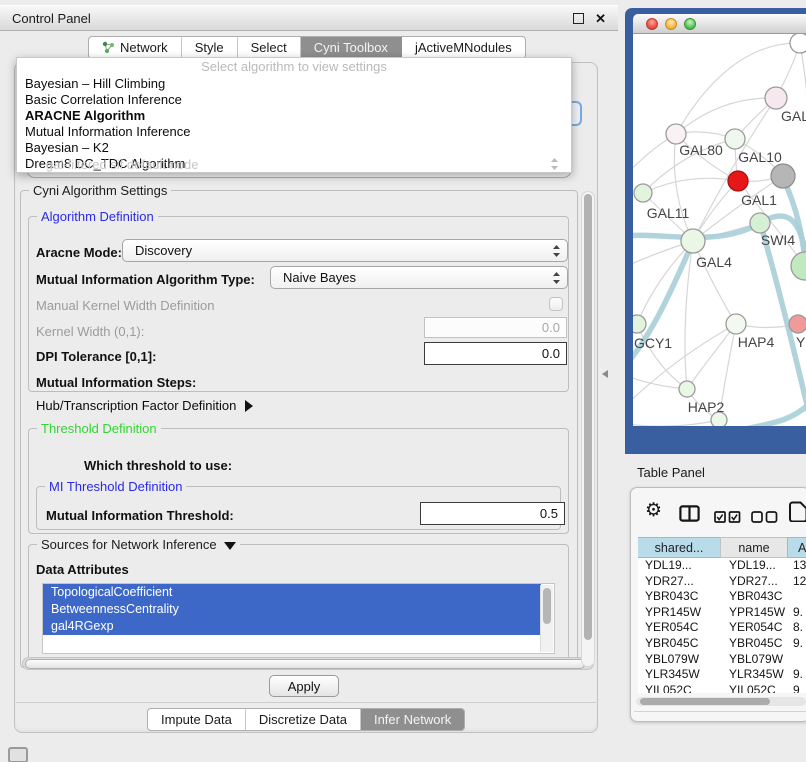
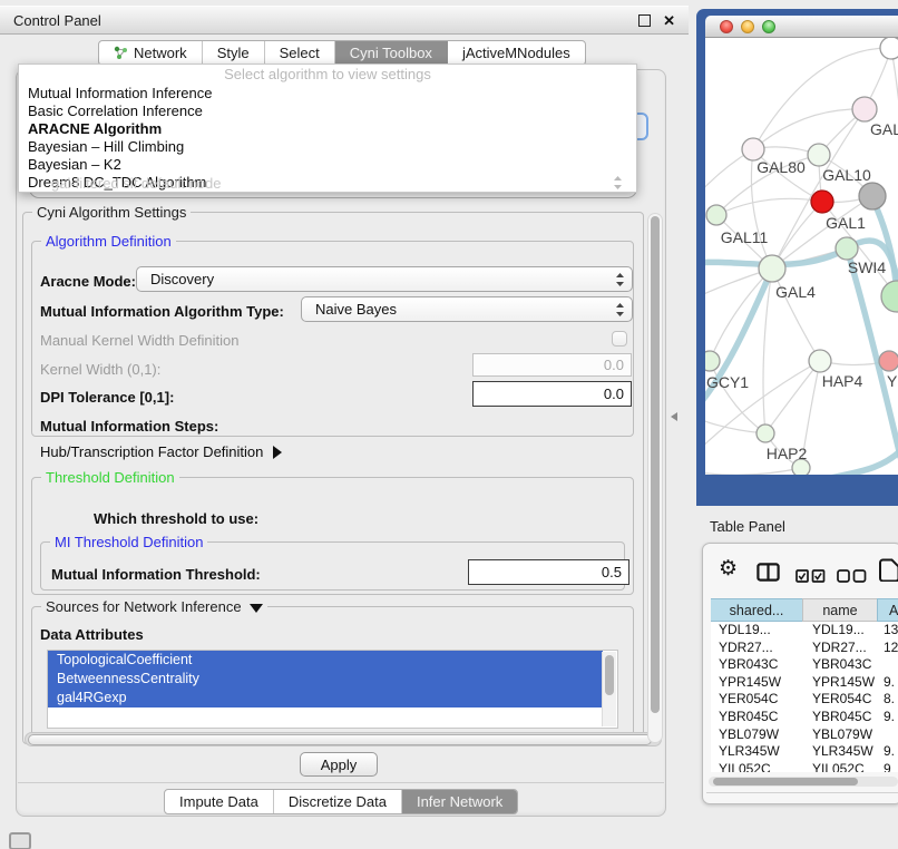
  Control Panel
  ✕
  Network
  Style
  Select
  Cyni Toolbox
  jActiveMNodules
  gal-filtered sif default node
  Select algorithm to view settings
- Bayesian – Hill Climbing
+ Mutual Information Inference
  Basic Correlation Inference
  ARACNE Algorithm
- Mutual Information Inference
+ Bayesian – Hill Climbing
  Bayesian – K2
  Dream8 DC_TDC Algorithm
  Cyni Algorithm Settings
  Algorithm Definition
  Aracne Mode:
  Discovery
  Mutual Information Algorithm Type:
  Naive Bayes
  Manual Kernel Width Definition
  Kernel Width (0,1):
  0.0
  DPI Tolerance [0,1]:
  0.0
  Mutual Information Steps:
  Hub/Transcription Factor Definition
  Threshold Definition
  Which threshold to use:
  MI Threshold Definition
  Mutual Information Threshold:
  0.5
  Sources for Network Inference
  Data Attributes
  TopologicalCoefficient
  BetweennessCentrality
  gal4RGexp
  Apply
  Impute Data
  Discretize Data
  Infer Network
  GAL
  GAL80
  GAL10
  GAL1
  GAL11
  SWI4
  GAL4
  GCY1
  HAP4
  Y
  HAP2
  Table Panel
  ⚙
  shared...
  name
  A
  YDL19...
  YDL19...
  13
  YDR27...
  YDR27...
  12
  YBR043C
  YBR043C
  YPR145W
  YPR145W
  9.
  YER054C
  YER054C
  8.
  YBR045C
  YBR045C
  9.
  YBL079W
  YBL079W
  YLR345W
  YLR345W
  9.
  YIL052C
  YIL052C
  9
